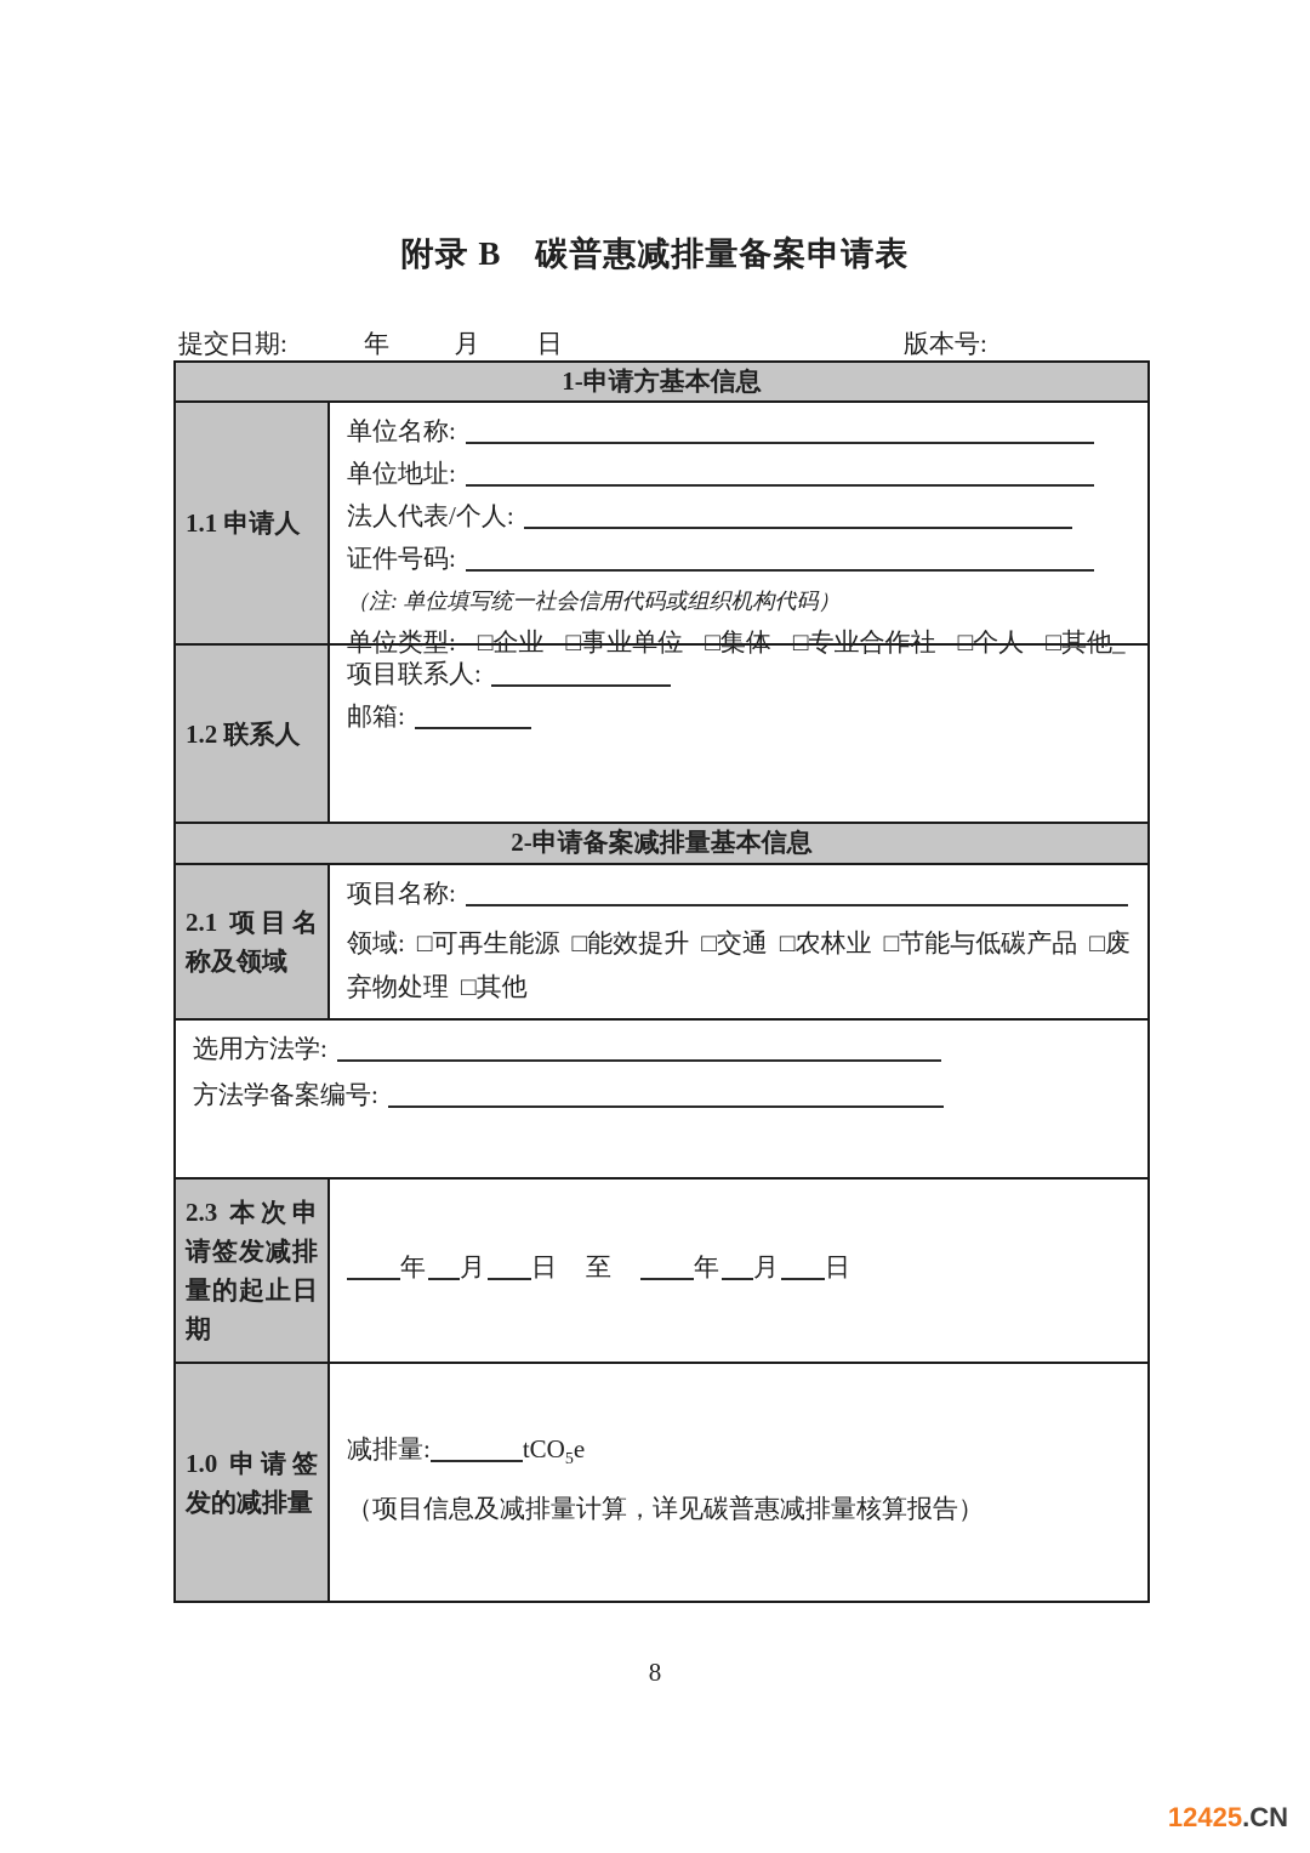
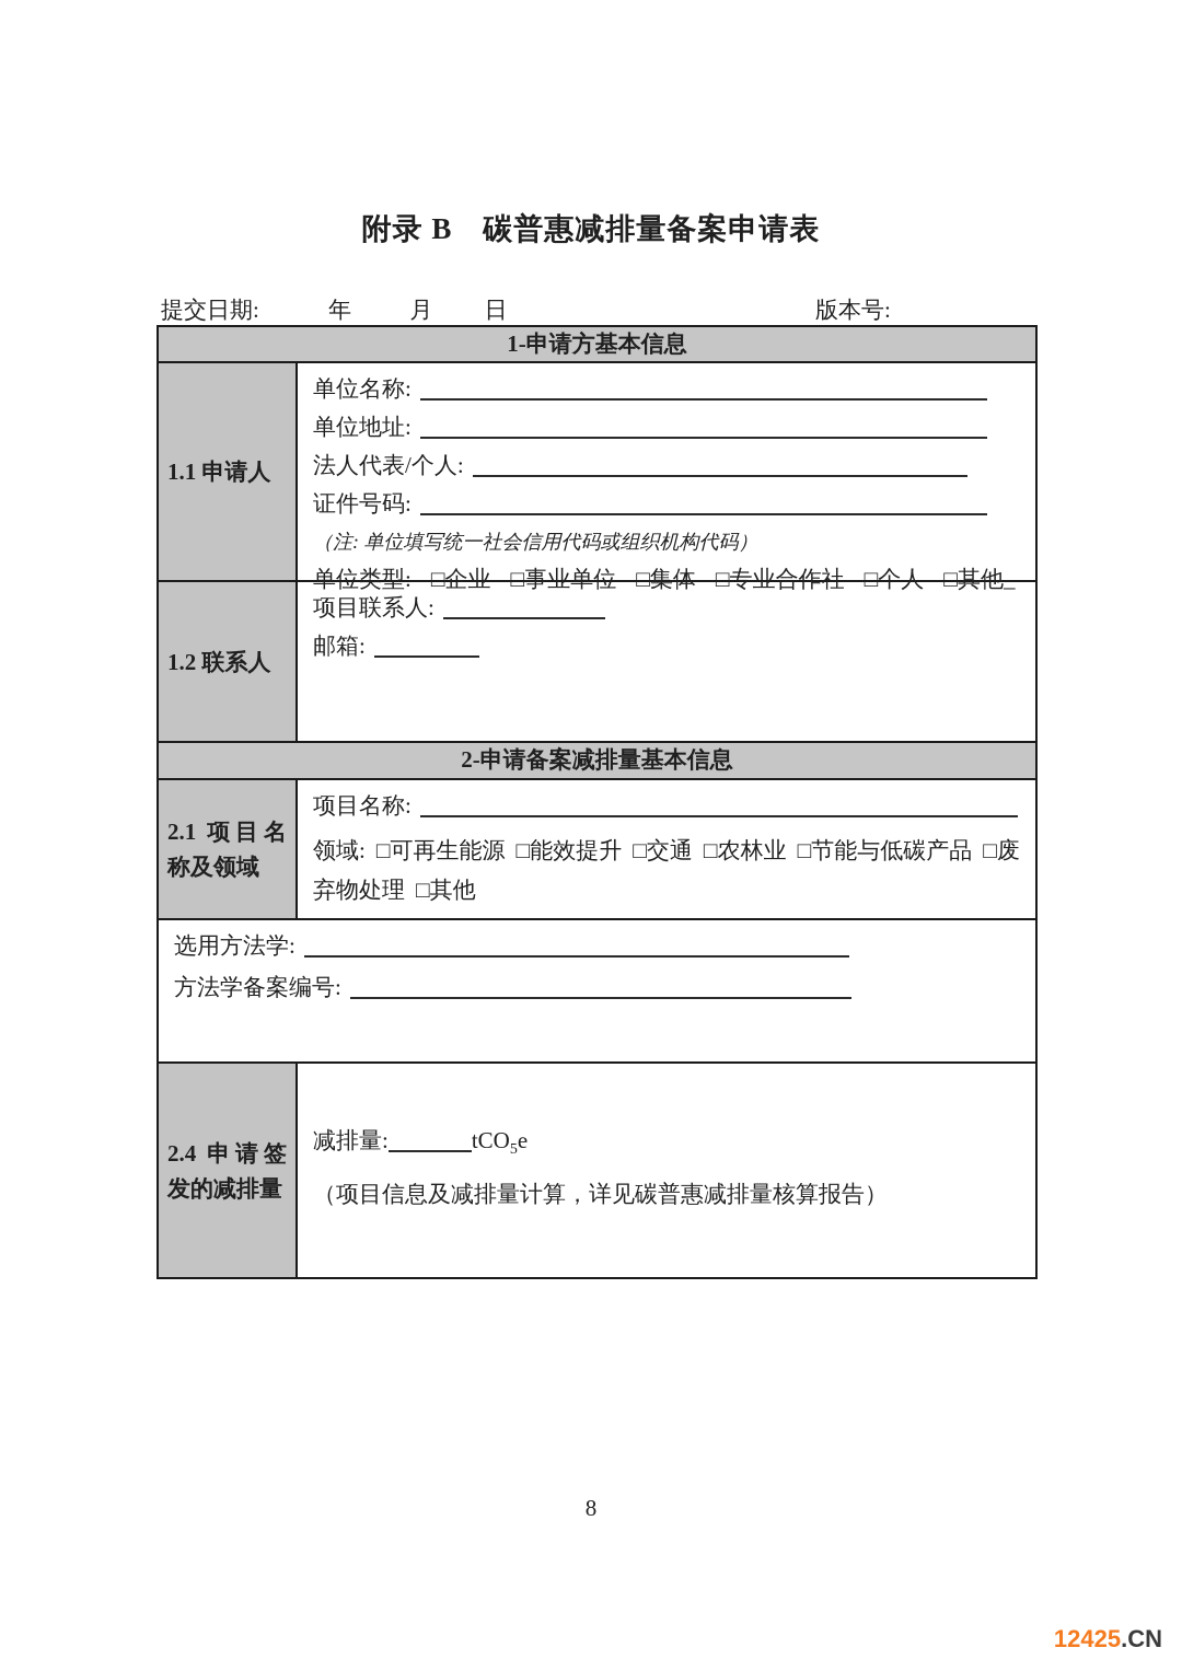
  附录 B 碳普惠减排量备案申请表
  提交日期: 年 月 日
  版本号:
  1-申请方基本信息
  1.1 申请人
  单位名称:
  单位地址:
  法人代表/个人:
  证件号码:
  （注: 单位填写统一社会信用代码或组织机构代码）
  单位类型: □企业 □事业单位 □集体 □专业合作社 □个人 □其他_
  1.2 联系人
  项目联系人:
  邮箱:
  2-申请备案减排量基本信息
  2.1 项目名称及领域
  项目名称:
  领域: □可再生能源 □能效提升 □交通 □农林业 □节能与低碳产品 □废弃物处理 □其他
  选用方法学:
  方法学备案编号:
- 2.3 本次申请签发减排量的起止日期
- 年 月 日 至 年 月 日
- 1.0 申请签发的减排量
+ 2.4 申请签发的减排量
  减排量: tCO5e
  （项目信息及减排量计算，详见碳普惠减排量核算报告）
  8
  12425.CN
